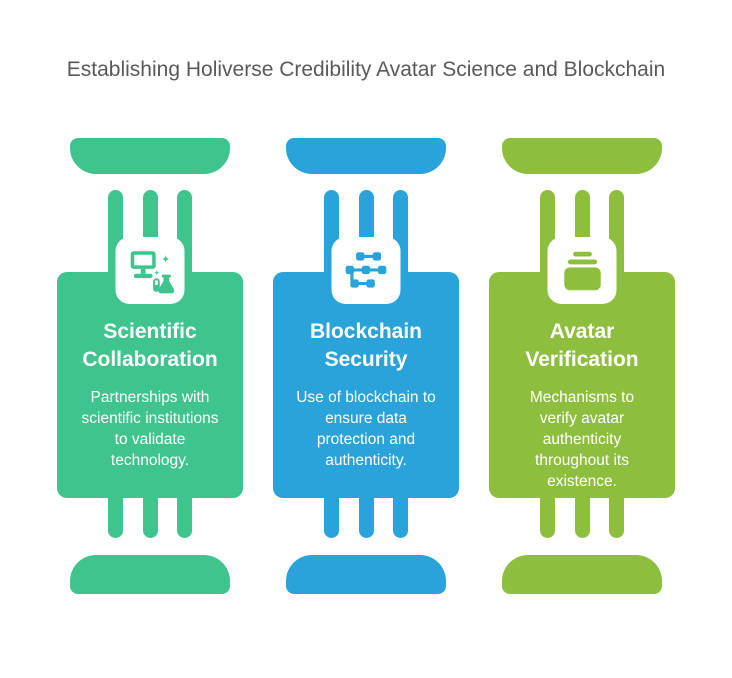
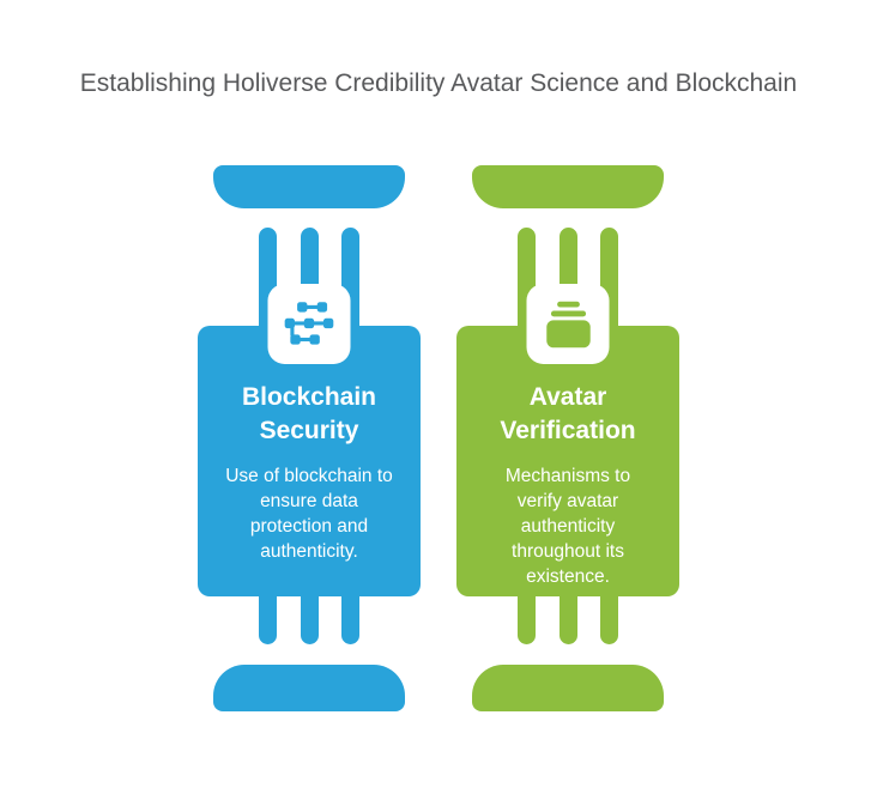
  Establishing Holiverse Credibility Avatar Science and Blockchain
- Scientific
- Collaboration
- Partnerships with
- scientific institutions
- to validate
- technology.
  Blockchain
  Security
  Use of blockchain to
  ensure data
  protection and
  authenticity.
  Avatar
  Verification
  Mechanisms to
  verify avatar
  authenticity
  throughout its
  existence.
